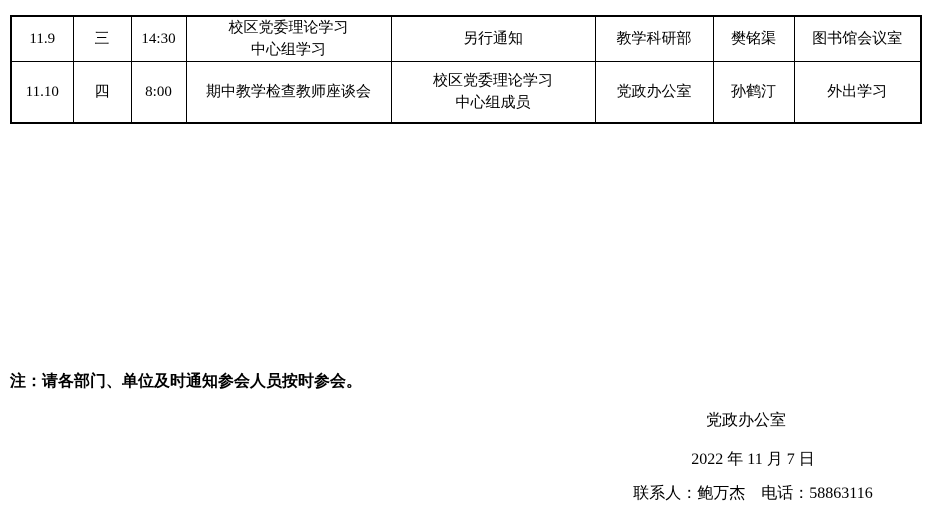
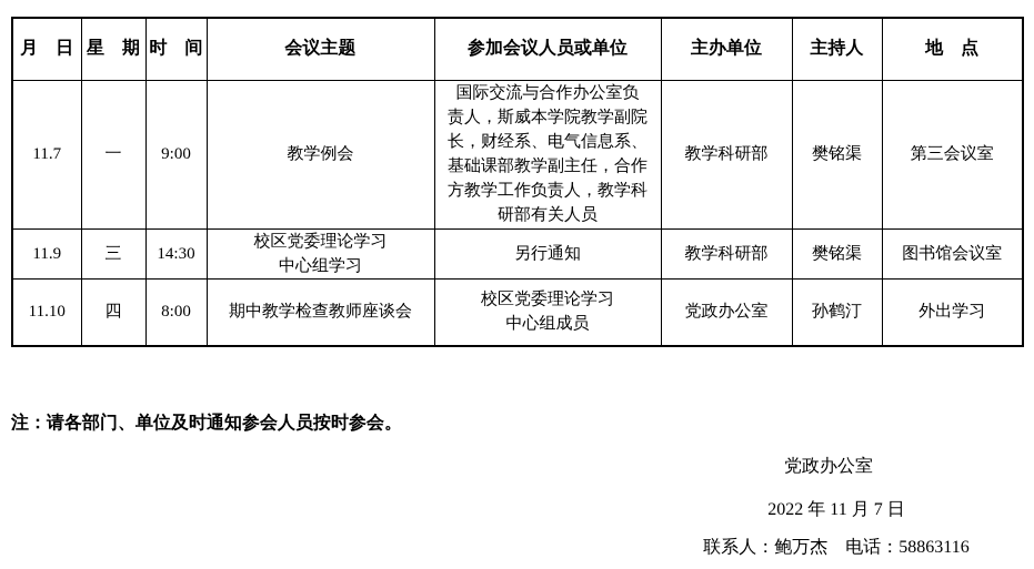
+ 月 日	星 期	时 间	会议主题	参加会议人员或单位	主办单位	主持人	地 点
+ 11.7	一	9:00	教学例会	国际交流与合作办公室负 责人，斯威本学院教学副院 长，财经系、电气信息系、 基础课部教学副主任，合作 方教学工作负责人，教学科 研部有关人员	教学科研部	樊铭渠	第三会议室
  11.9	三	14:30	校区党委理论学习 中心组学习	另行通知	教学科研部	樊铭渠	图书馆会议室
  11.10	四	8:00	期中教学检查教师座谈会	校区党委理论学习 中心组成员	党政办公室	孙鹤汀	外出学习
  注：请各部门、单位及时通知参会人员按时参会。
  党政办公室
  2022 年 11 月 7 日
  联系人：鲍万杰 电话：58863116
